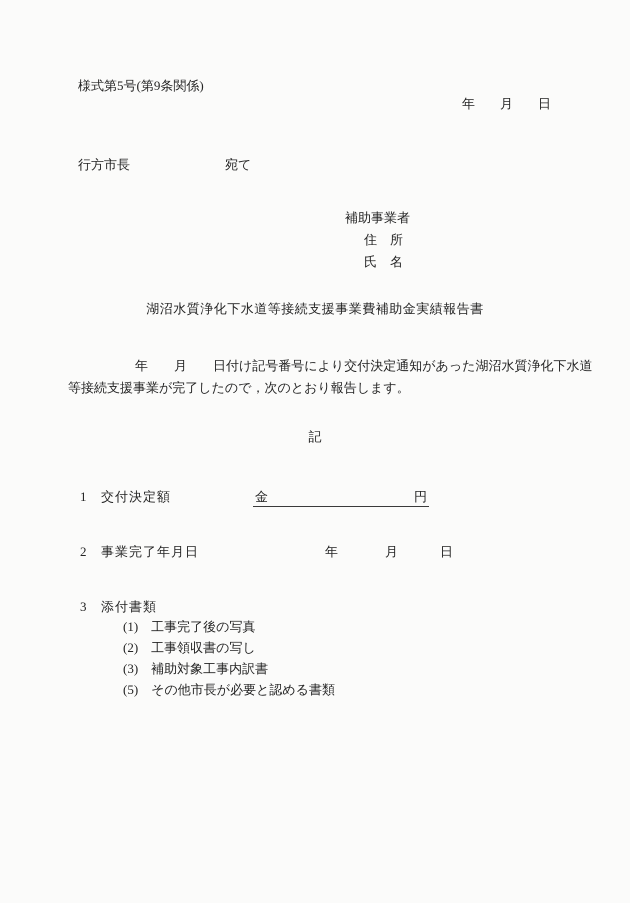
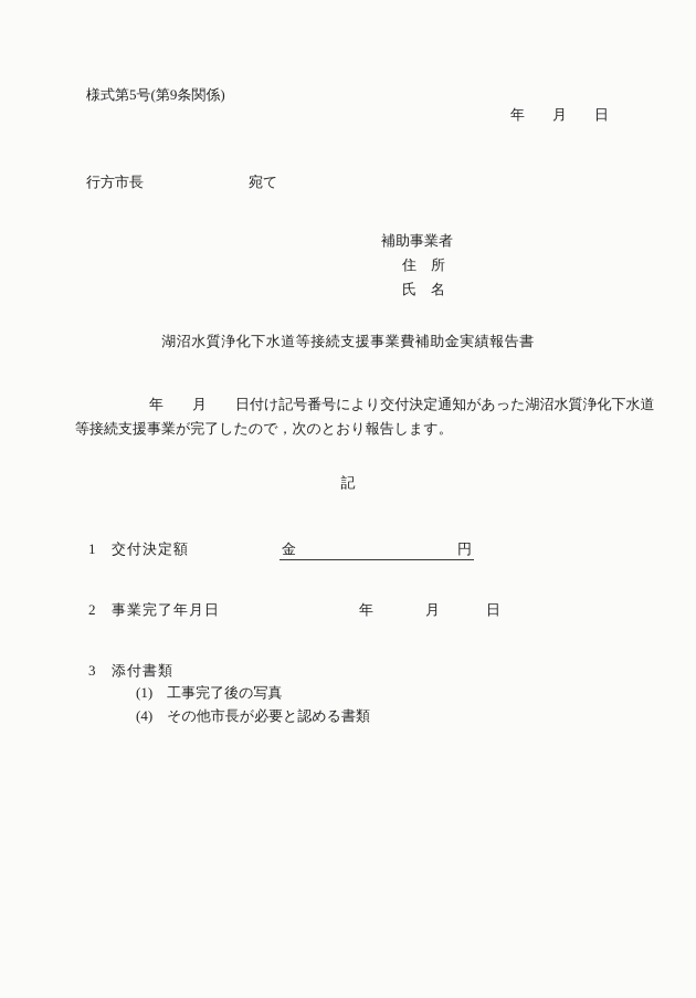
  様式第5号(第9条関係)
  年 月 日
  行方市長
  宛て
  補助事業者
  住 所
  氏 名
  湖沼水質浄化下水道等接続支援事業費補助金実績報告書
  年 月 日付け記号番号により交付決定通知があった湖沼水質浄化下水道
  等接続支援事業が完了したので，次のとおり報告します。
  記
  1
  交付決定額
  金
  円
  2
  事業完了年月日
  年
  月
  日
  3
  添付書類
  (1) 工事完了後の写真
- (2) 工事領収書の写し
- (3) 補助対象工事内訳書
- (5) その他市長が必要と認める書類
+ (4) その他市長が必要と認める書類
